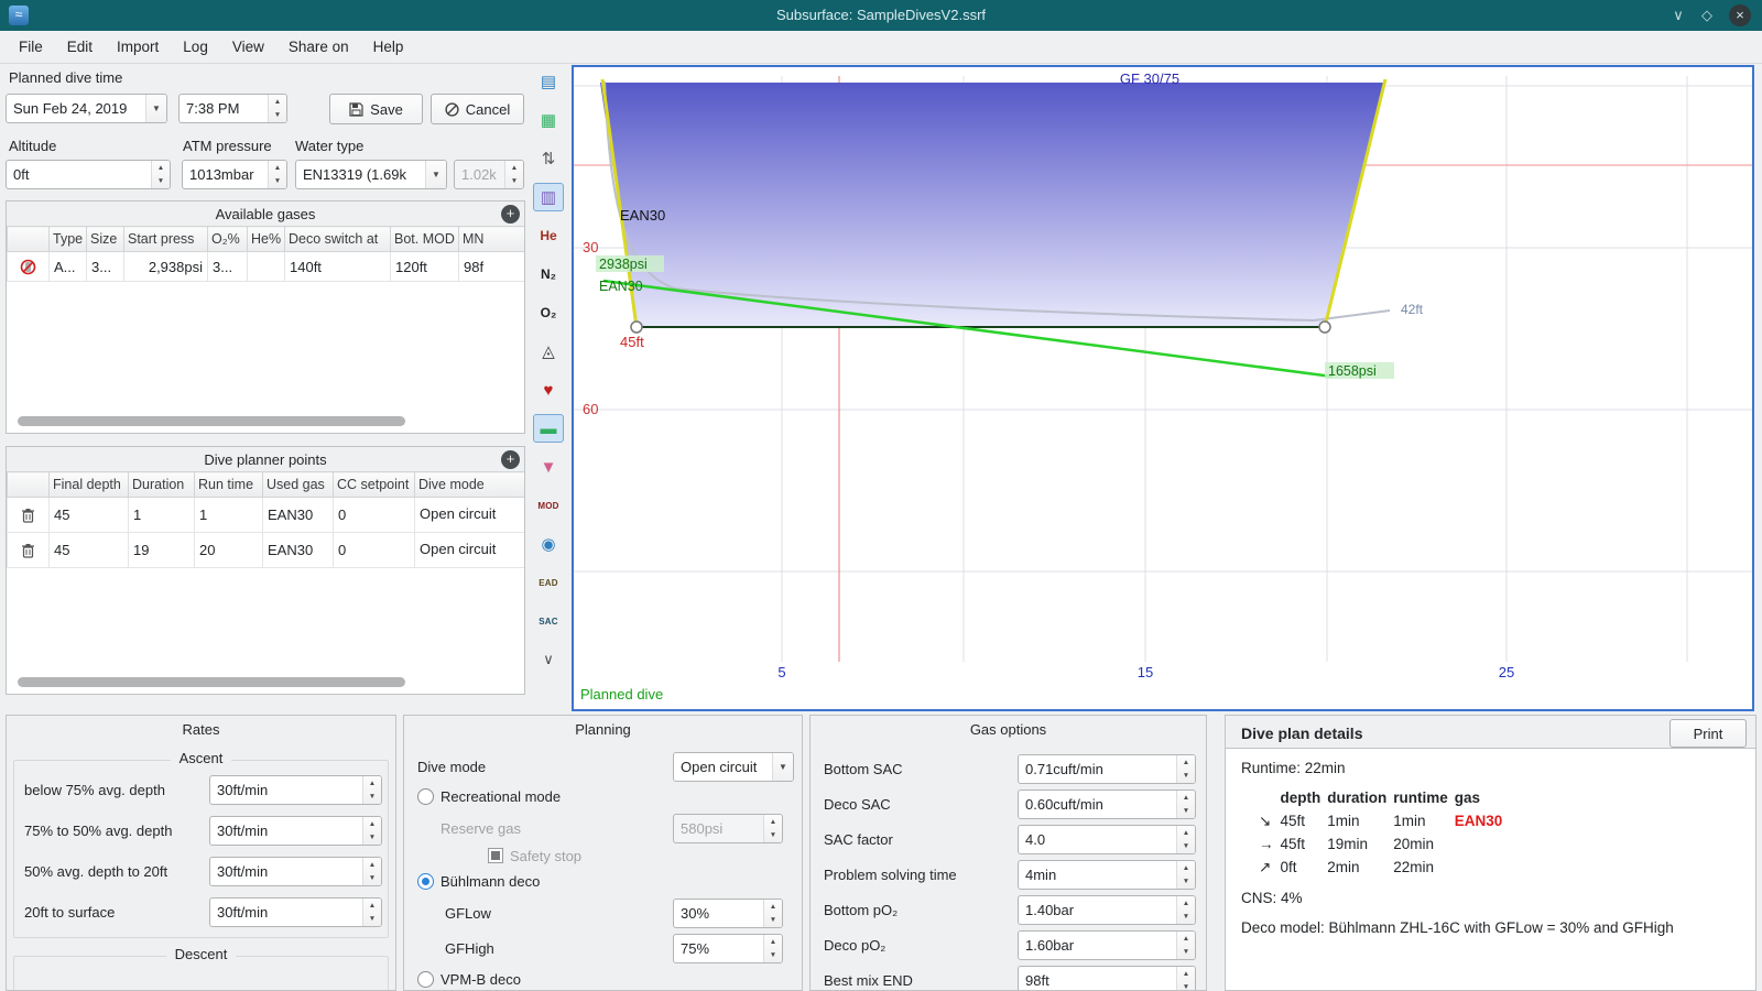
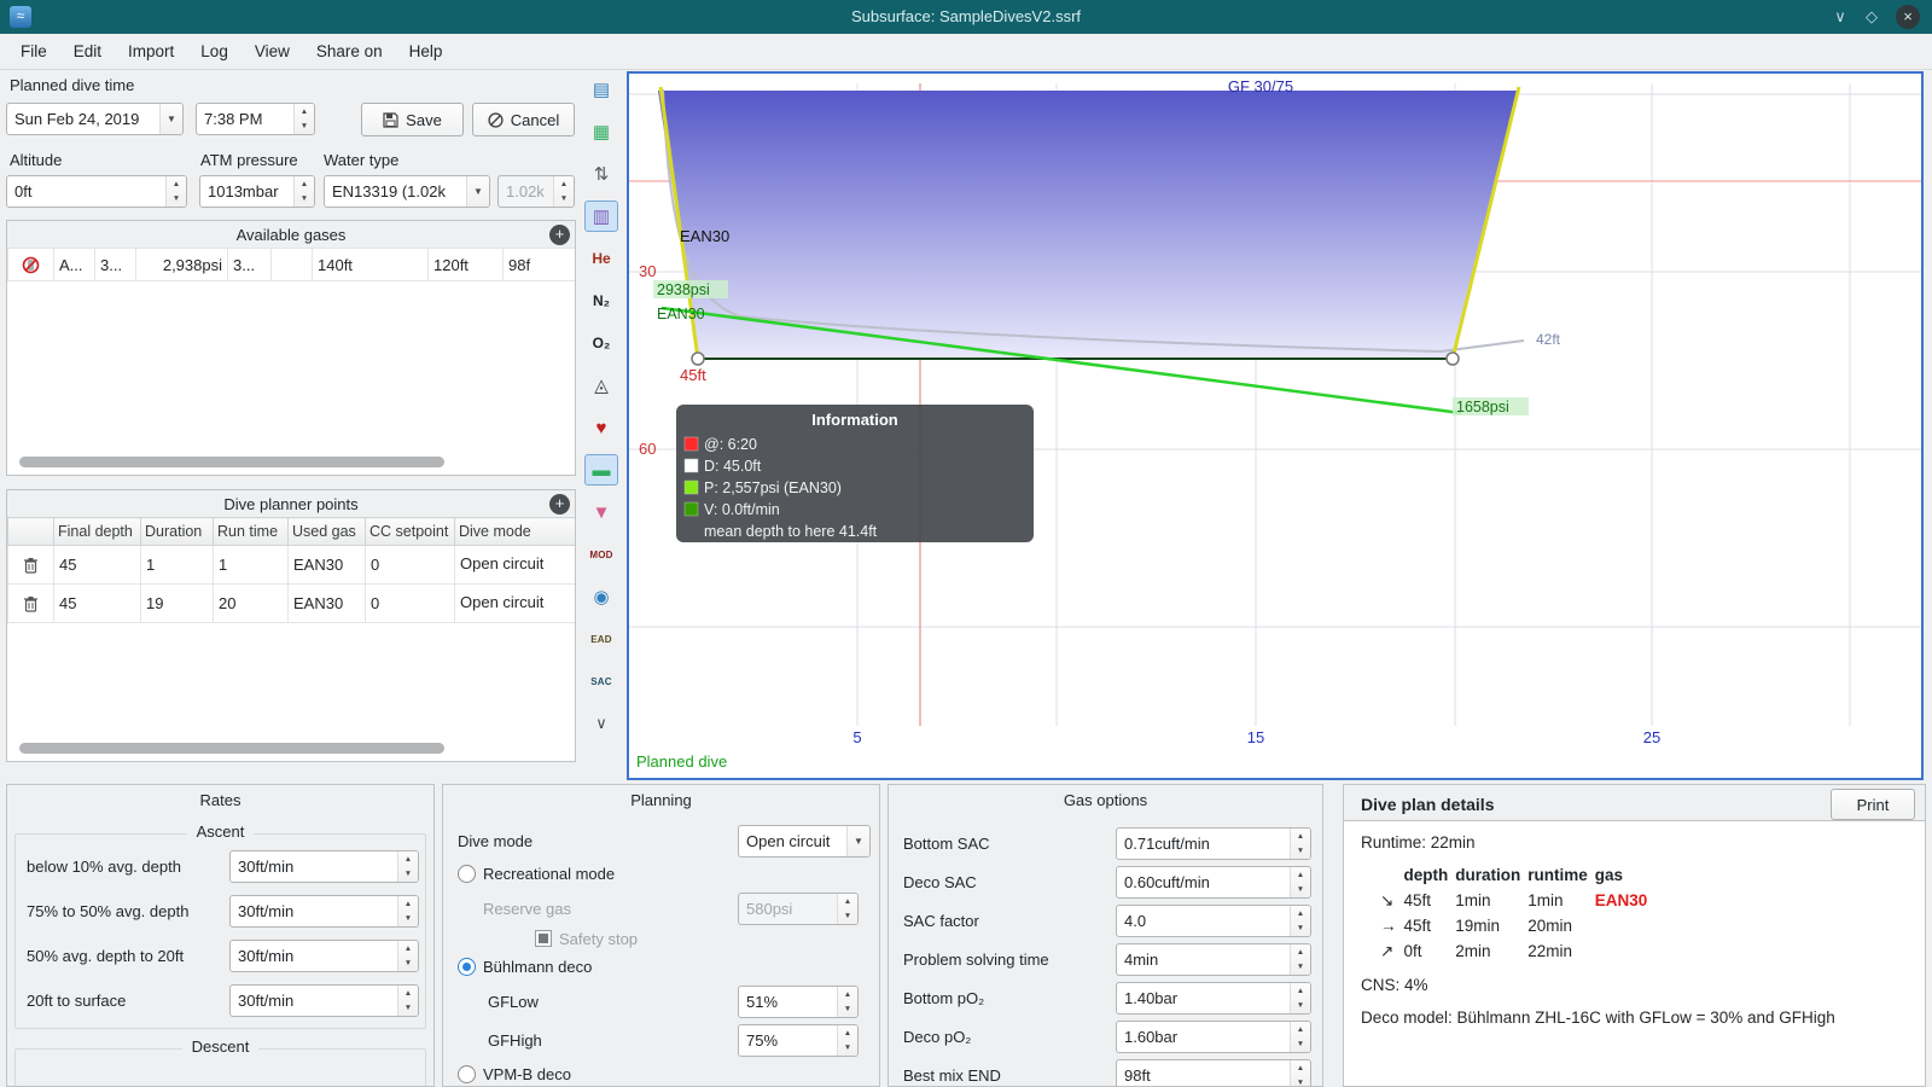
  ≈
  Subsurface: SampleDivesV2.ssrf
  ∨
  ◇
  ×
  File
  Edit
  Import
  Log
  View
  Share on
  Help
  Planned dive time
  Sun Feb 24, 2019
  7:38 PM
  Save
  Cancel
  Altitude
  ATM pressure
  Water type
  0ft
  1013mbar
- EN13319 (1.69k
+ EN13319 (1.02k
  1.02k
  Available gases
  +
- 	Type	Size	Start press	O₂%	He%	Deco switch at	Bot. MOD	MN
  	A...	3...	2,938psi	3...		140ft	120ft	98f
  Dive planner points
  +
  	Final depth	Duration	Run time	Used gas	CC setpoint	Dive mode
  	45	1	1	EAN30	0	Open circuit
  	45	19	20	EAN30	0	Open circuit
  ▤
  ▦
  ⇅
  ▥
  He
  N₂
  O₂
  ◬
  ♥
  ▬
  ▼
  MOD
  ◉
  EAD
  SAC
  ∨
  GF 30/75
  EAN30
  2938psi
  EAN30
  45ft
  42ft
  1658psi
  30
  60
  5
  15
  25
  Planned dive
+ Information
+ @: 6:20
+ D: 45.0ft
+ P: 2,557psi (EAN30)
+ V: 0.0ft/min
+ mean depth to here 41.4ft
  Rates
  Ascent
- below 75% avg. depth
+ below 10% avg. depth
  30ft/min
  75% to 50% avg. depth
  30ft/min
  50% avg. depth to 20ft
  30ft/min
  20ft to surface
  30ft/min
  Descent
  Planning
  Dive mode
  Open circuit
  Recreational mode
  Reserve gas
  580psi
  Safety stop
  Bühlmann deco
  GFLow
- 30%
+ 51%
  GFHigh
  75%
  VPM-B deco
  Gas options
  Bottom SAC
  0.71cuft/min
  Deco SAC
  0.60cuft/min
  SAC factor
  4.0
  Problem solving time
  4min
  Bottom pO₂
  1.40bar
  Deco pO₂
  1.60bar
  Best mix END
  98ft
  Dive plan details
  Print
  Runtime: 22min
  	depth	duration	runtime	gas
  ↘	45ft	1min	1min	EAN30
  →	45ft	19min	20min
  ↗	0ft	2min	22min
  CNS: 4%
  Deco model: Bühlmann ZHL-16C with GFLow = 30% and GFHigh
